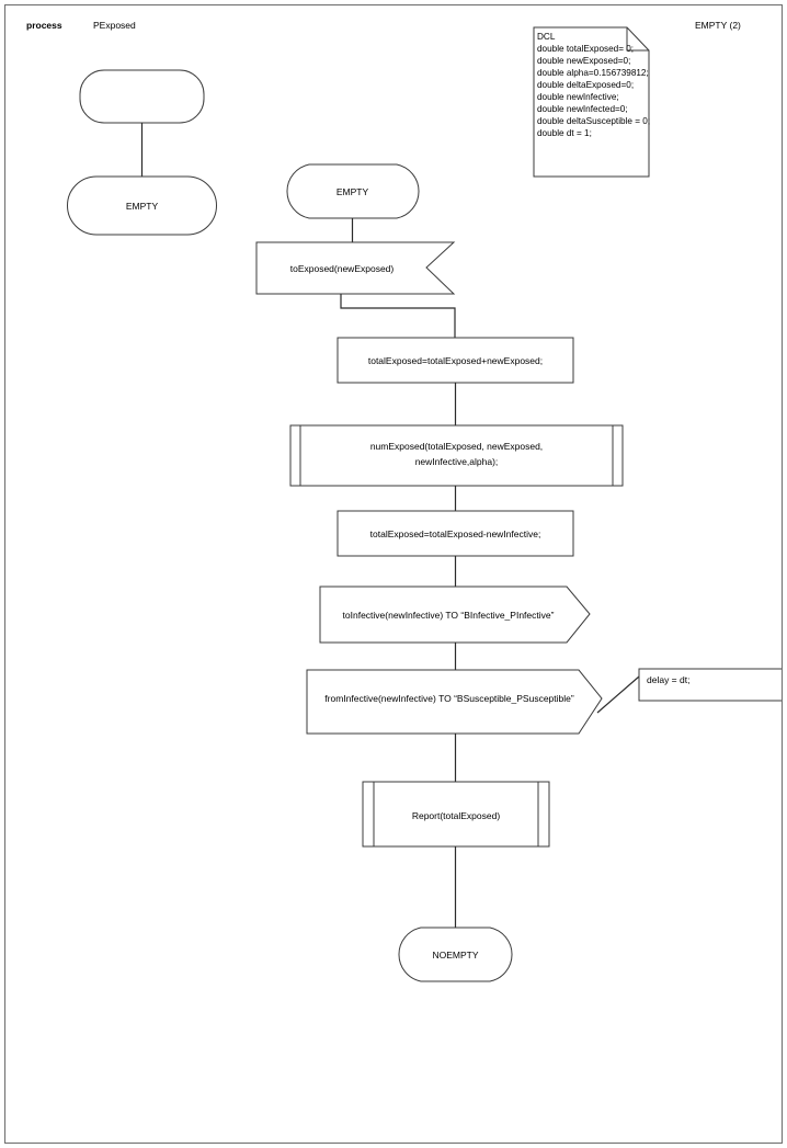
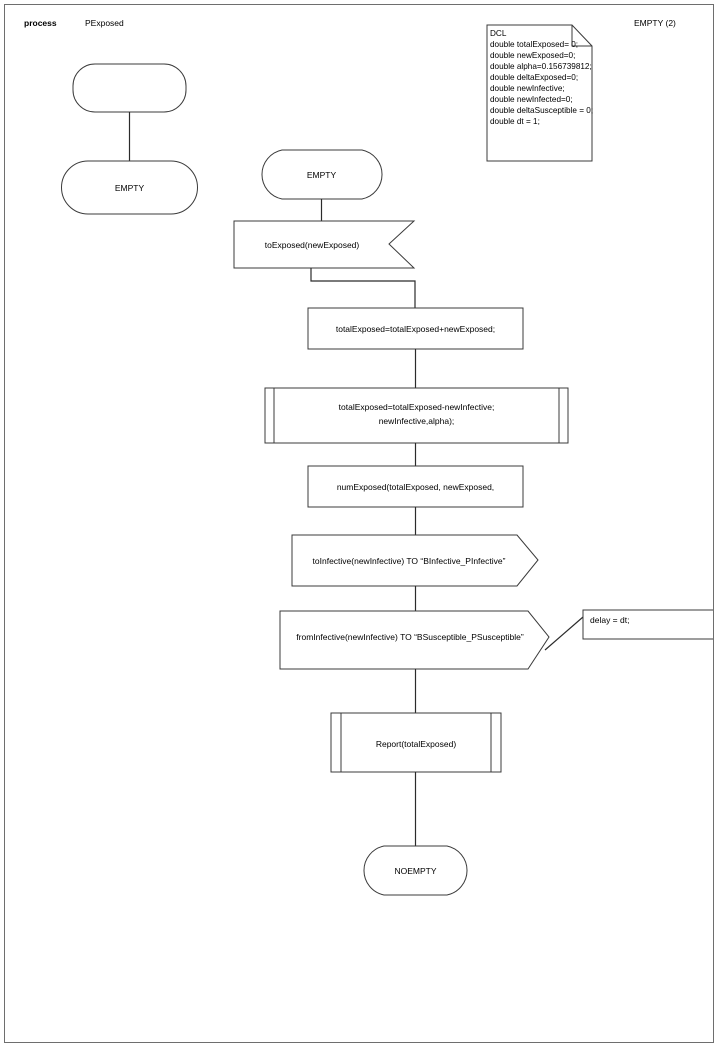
  process
  PExposed
  EMPTY (2)
  DCL
  double totalExposed= 0;
  double newExposed=0;
  double alpha=0.156739812;
  double deltaExposed=0;
  double newInfective;
  double newInfected=0;
  double deltaSusceptible = 0;
  double dt = 1;
  EMPTY
  EMPTY
  toExposed(newExposed)
  totalExposed=totalExposed+newExposed;
- numExposed(totalExposed, newExposed,
+ totalExposed=totalExposed-newInfective;
  newInfective,alpha);
- totalExposed=totalExposed-newInfective;
+ numExposed(totalExposed, newExposed,
  toInfective(newInfective) TO “BInfective_PInfective”
  fromInfective(newInfective) TO “BSusceptible_PSusceptible”
  delay = dt;
  Report(totalExposed)
  NOEMPTY
